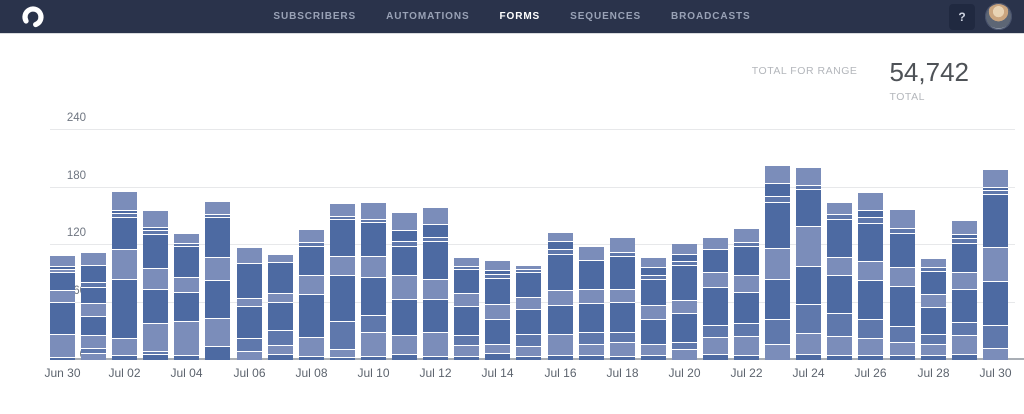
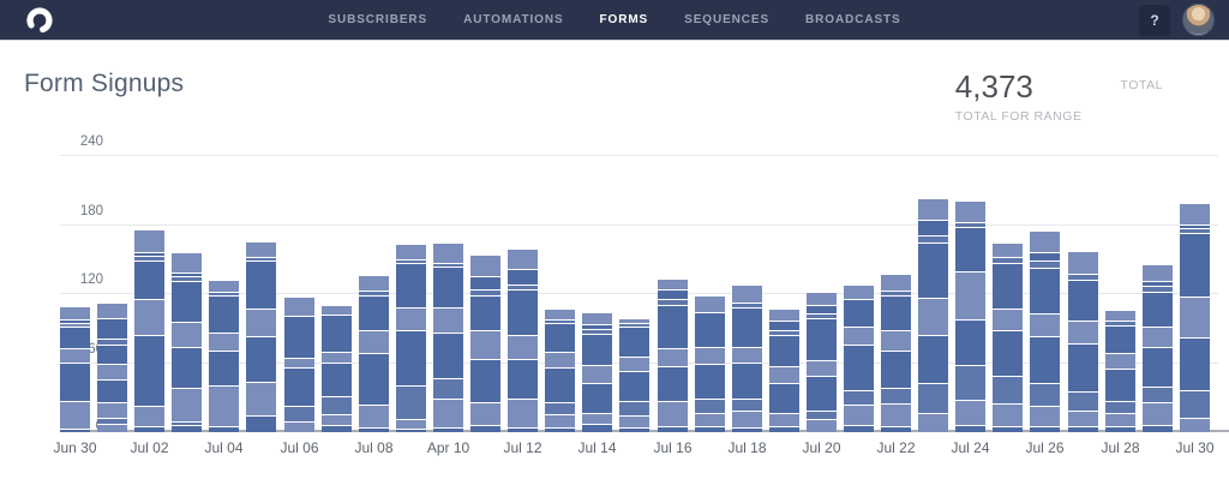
  SUBSCRIBERS
  AUTOMATIONS
  FORMS
  SEQUENCES
  BROADCASTS
  ?
+ Form Signups
+ 4,373
  TOTAL FOR RANGE
- 54,742
  TOTAL
  120
  180
  240
  Jun 30
  Jul 02
  Jul 04
  Jul 06
  Jul 08
- Jul 10
+ Apr 10
  Jul 12
  Jul 14
  Jul 16
  Jul 18
  Jul 20
  Jul 22
  Jul 24
  Jul 26
  Jul 28
  Jul 30
